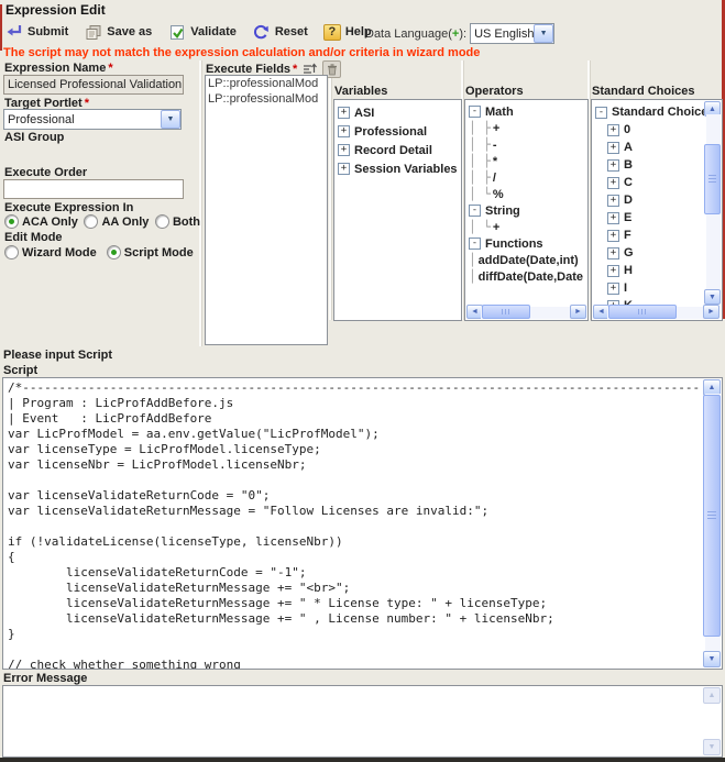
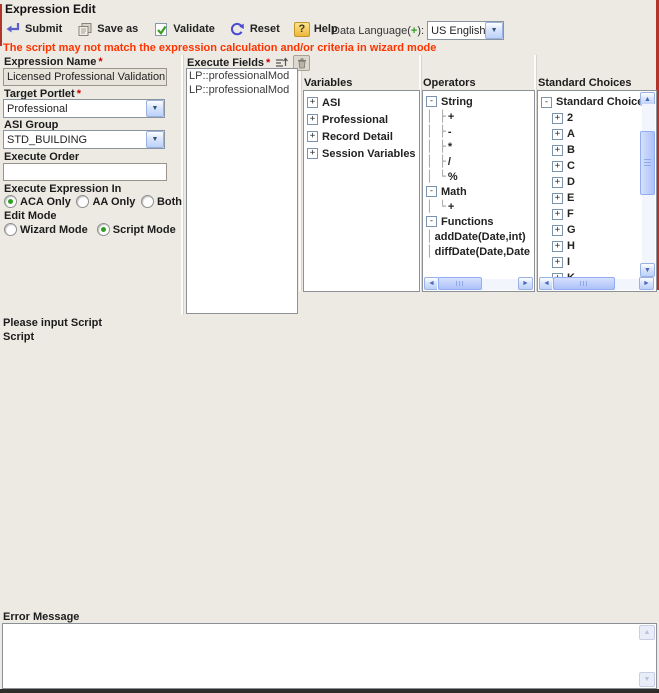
  Expression Edit
  Submit
  Save as
  Validate
  Reset
  ?
  Help
  Data Language(+):
  US English
  The script may not match the expression calculation and/or criteria in wizard mode
  Expression Name *
  Licensed Professional Validation
  Target Portlet *
  Professional
  ASI Group
+ STD_BUILDING
  Execute Order
  Execute Expression In
  ACA Only
  AA Only
  Both
  Edit Mode
  Wizard Mode
  Script Mode
  Execute Fields *
  LP::professionalMod
  LP::professionalMod
  Variables
  +
  ASI
  +
  Professional
  +
  Record Detail
  +
  Session Variables
  Operators
  -
- Math
+ String
  │ ├
  +
  │ ├
  -
  │ ├
  *
  │ ├
  /
  │ └
  %
  -
- String
+ Math
  │ └
  +
  -
  Functions
  │
  addDate(Date,int)
  │
  diffDate(Date,Date
  Standard Choices
  -
  Standard Choic
  +
- 0
+ 2
  +
  A
  +
  B
  +
  C
  +
  D
  +
  E
  +
  F
  +
  G
  +
  H
  +
  I
  Please input Script
  Script
- /*---------------------------------------------------------------------------------------------
- | Program : LicProfAddBefore.js
- | Event : LicProfAddBefore
- var LicProfModel = aa.env.getValue("LicProfModel");
- var licenseType = LicProfModel.licenseType;
- var licenseNbr = LicProfModel.licenseNbr;
- var licenseValidateReturnCode = "0";
- var licenseValidateReturnMessage = "Follow Licenses are invalid:";
- if (!validateLicense(licenseType, licenseNbr))
- {
- licenseValidateReturnCode = "-1";
- licenseValidateReturnMessage += "<br>";
- licenseValidateReturnMessage += " * License type: " + licenseType;
- licenseValidateReturnMessage += " , License number: " + licenseNbr;
- }
- // check whether something wrong
  Error Message
